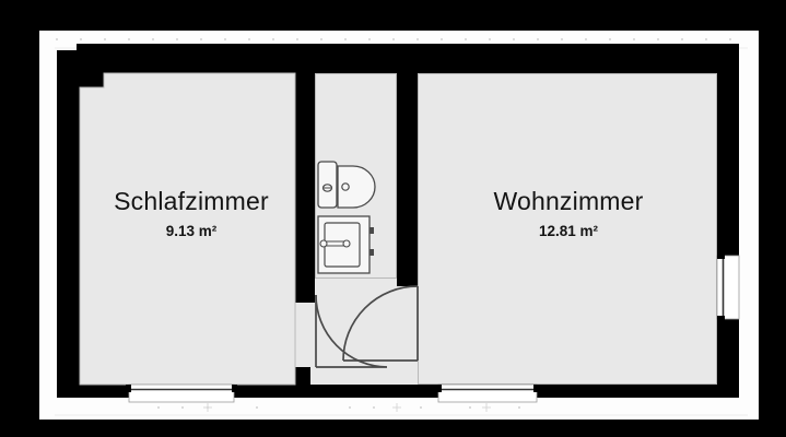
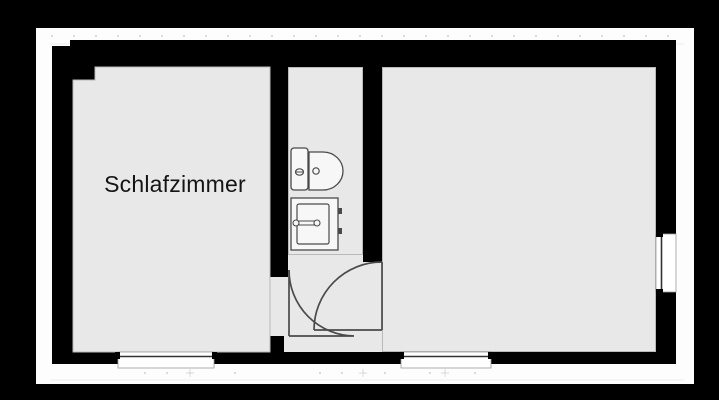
  Schlafzimmer
- 9.13 m²
- Wohnzimmer
- 12.81 m²
